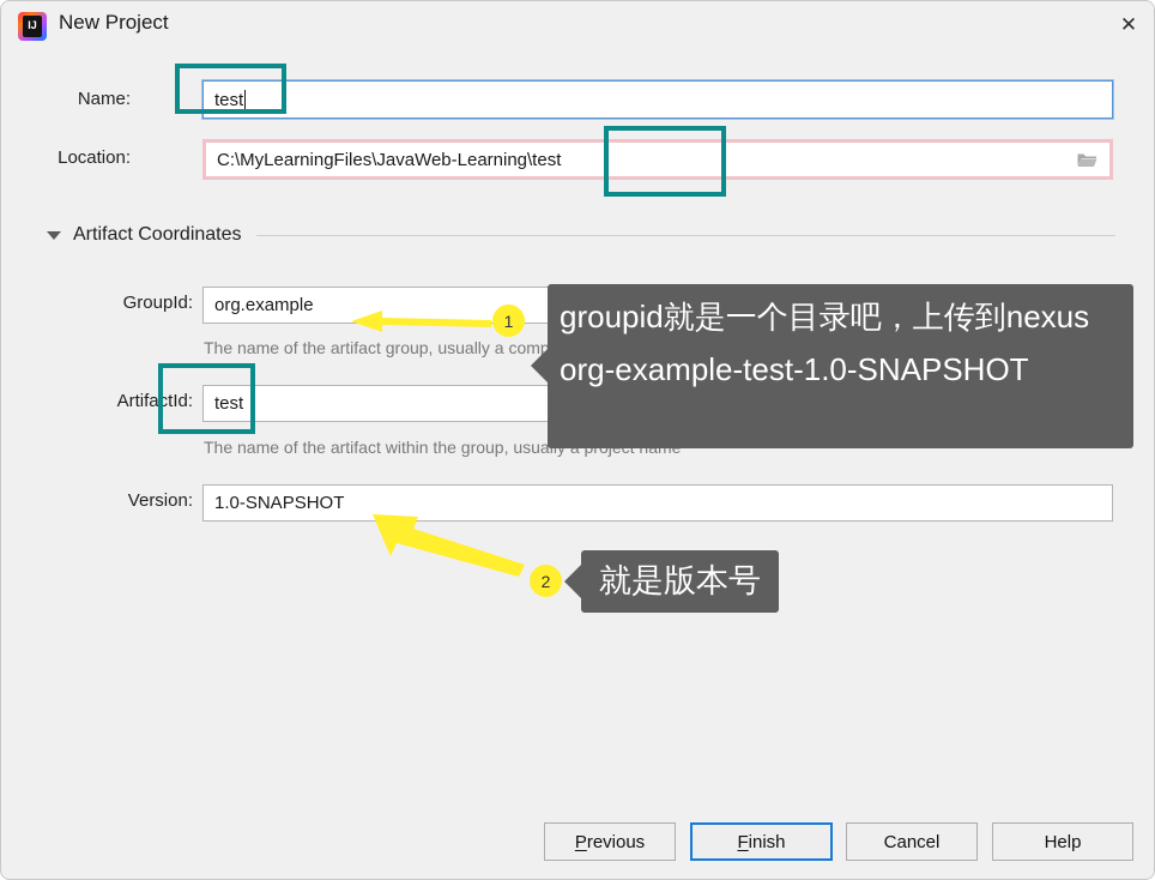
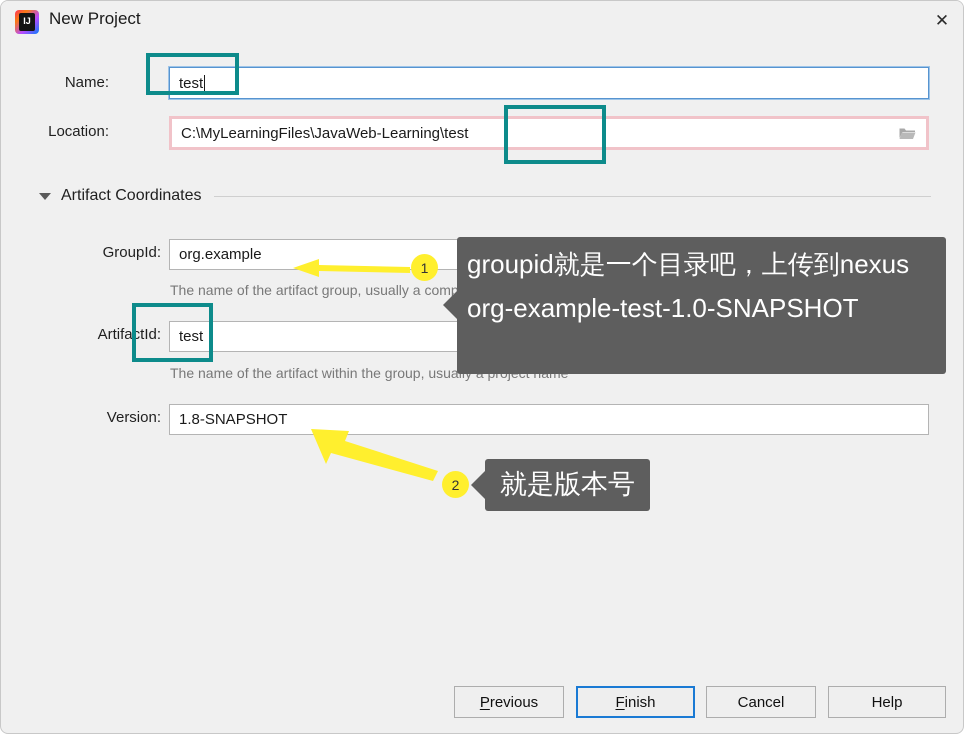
  IJ
  New Project
  ✕
  Name:
  test
  Location:
  C:\MyLearningFiles\JavaWeb-Learning\test
  Artifact Coordinates
  GroupId:
  org.example
  The name of the artifact group, usually a comp
  ArtifactId:
  test
  The name of the artifact within the group, usua
  Version:
- 1.0-SNAPSHOT
+ 1.8-SNAPSHOT
  Previous
  Finish
  Cancel
  Help
  1
  groupid就是一个目录吧，上传到nexus
  org-example-test-1.0-SNAPSHOT
  2
  就是版本号
